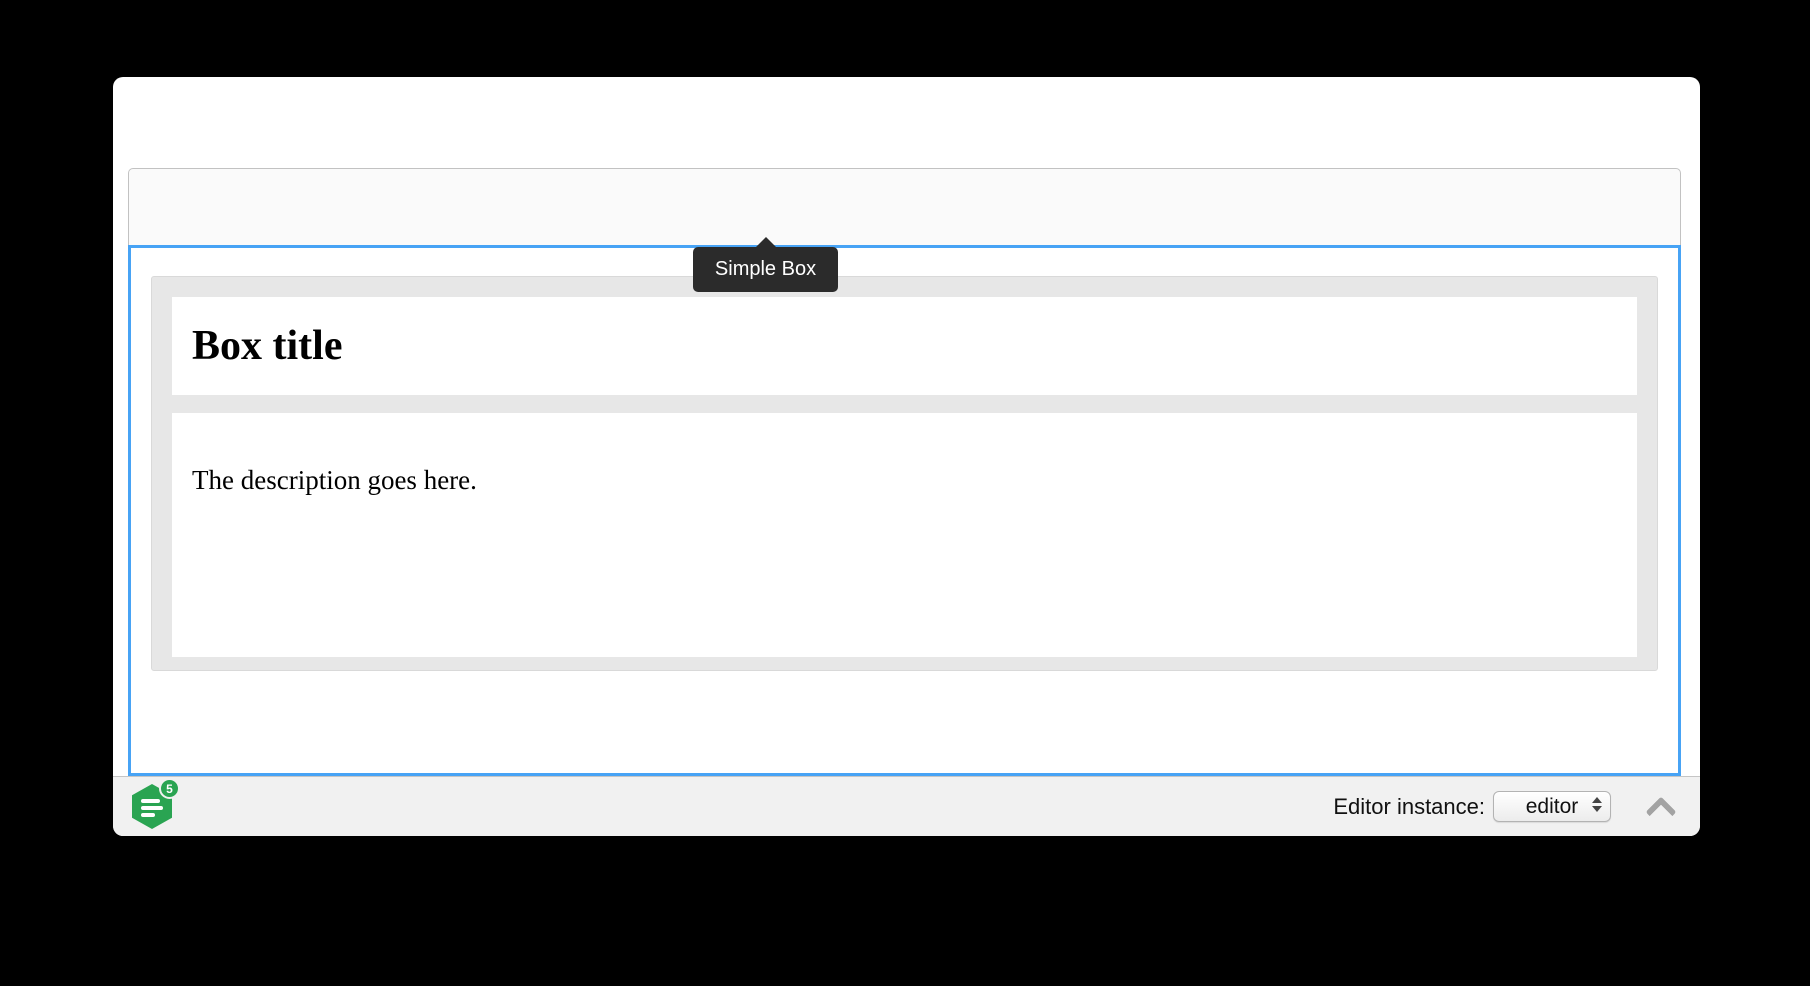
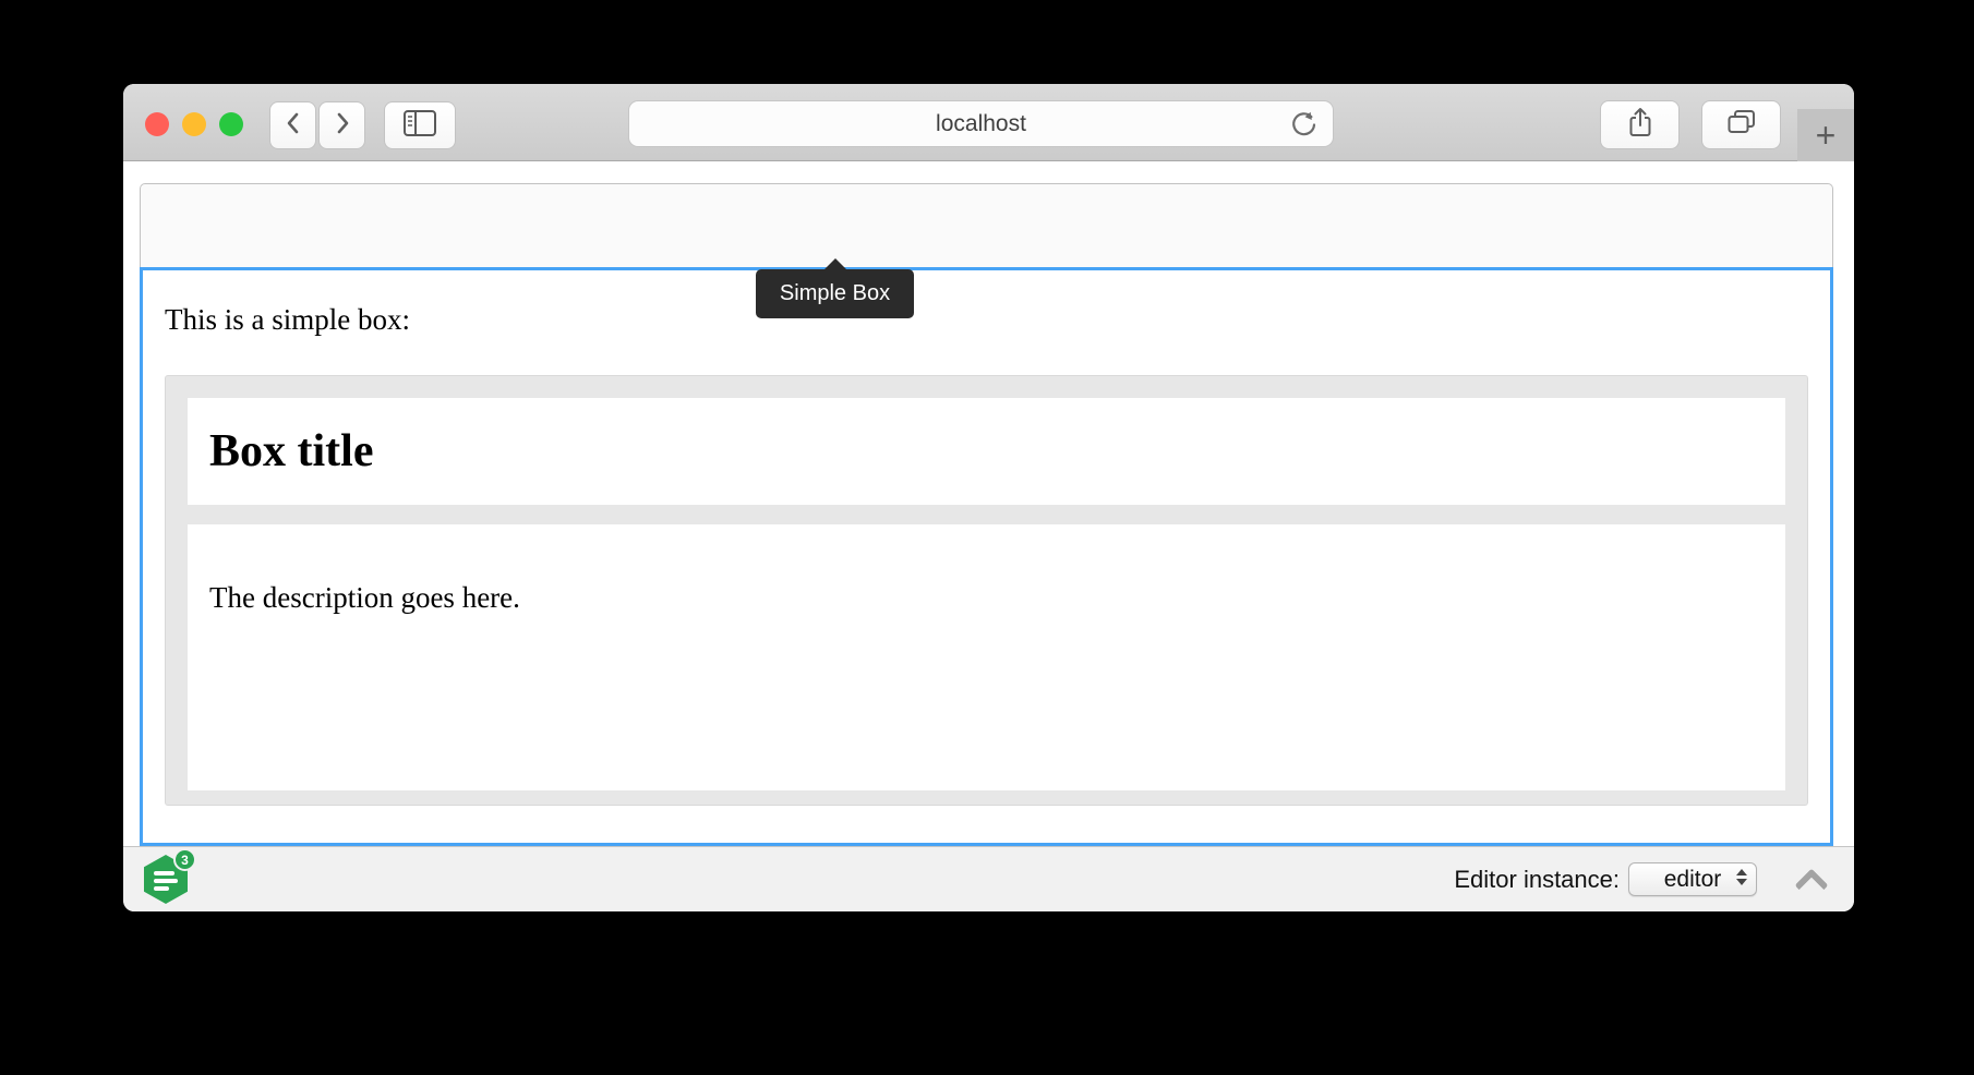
+ localhost
+ +
  Simple Box
+ This is a simple box:
  Box title
  The description goes here.
- 5
+ 3
  Editor instance:
  editor
